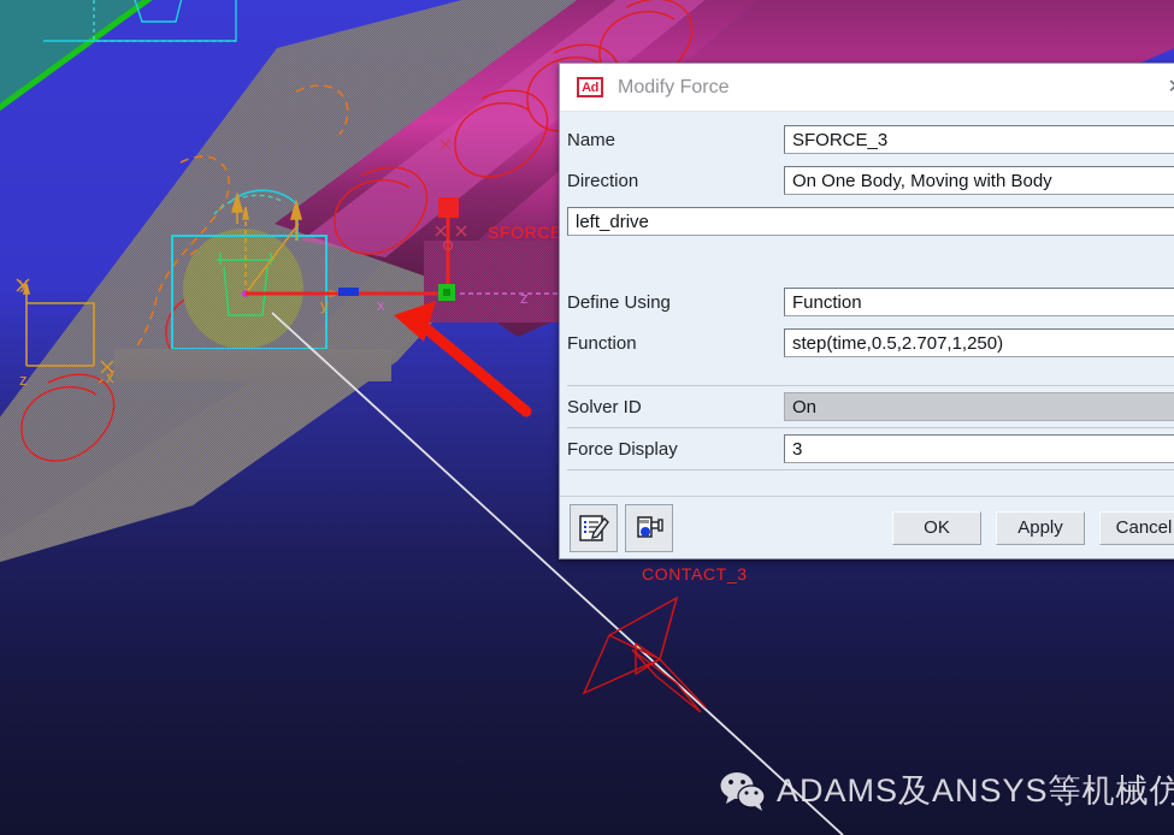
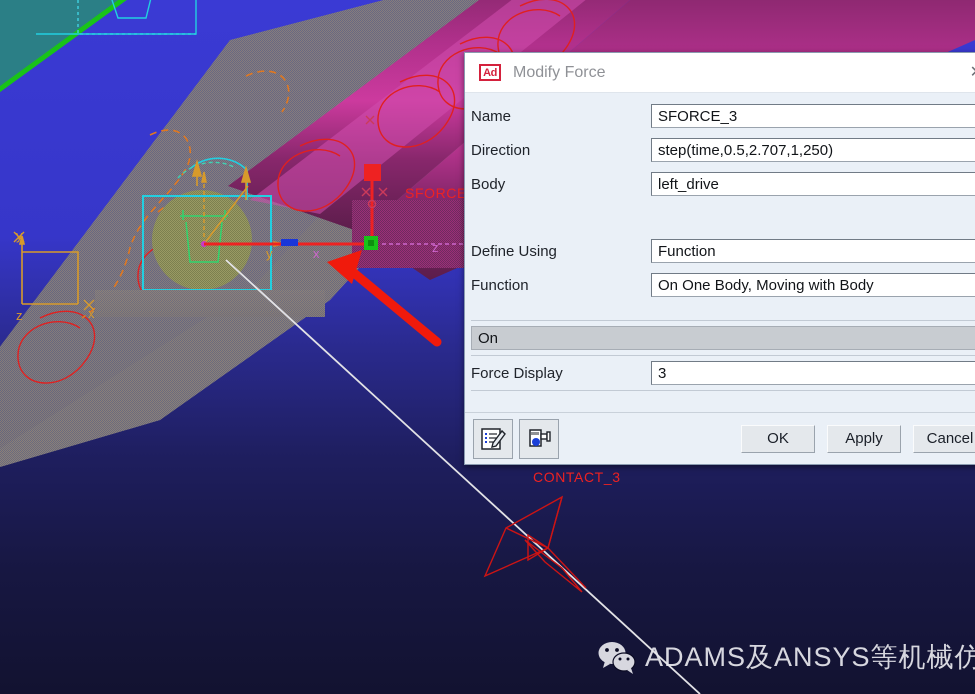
  SFORCE
  CONTACT_3
  x
  y
  z
  x
  y
  z
  Ad
  Modify Force
  Name
  SFORCE_3
  Direction
- On One Body, Moving with Body
+ step(time,0.5,2.707,1,250)
+ Body
  left_drive
  Define Using
  Function
  Function
- step(time,0.5,2.707,1,250)
+ On One Body, Moving with Body
- Solver ID
  On
  Force Display
  3
  OK
  Apply
  Cancel
  ADAMS及ANSYS等机械仿
